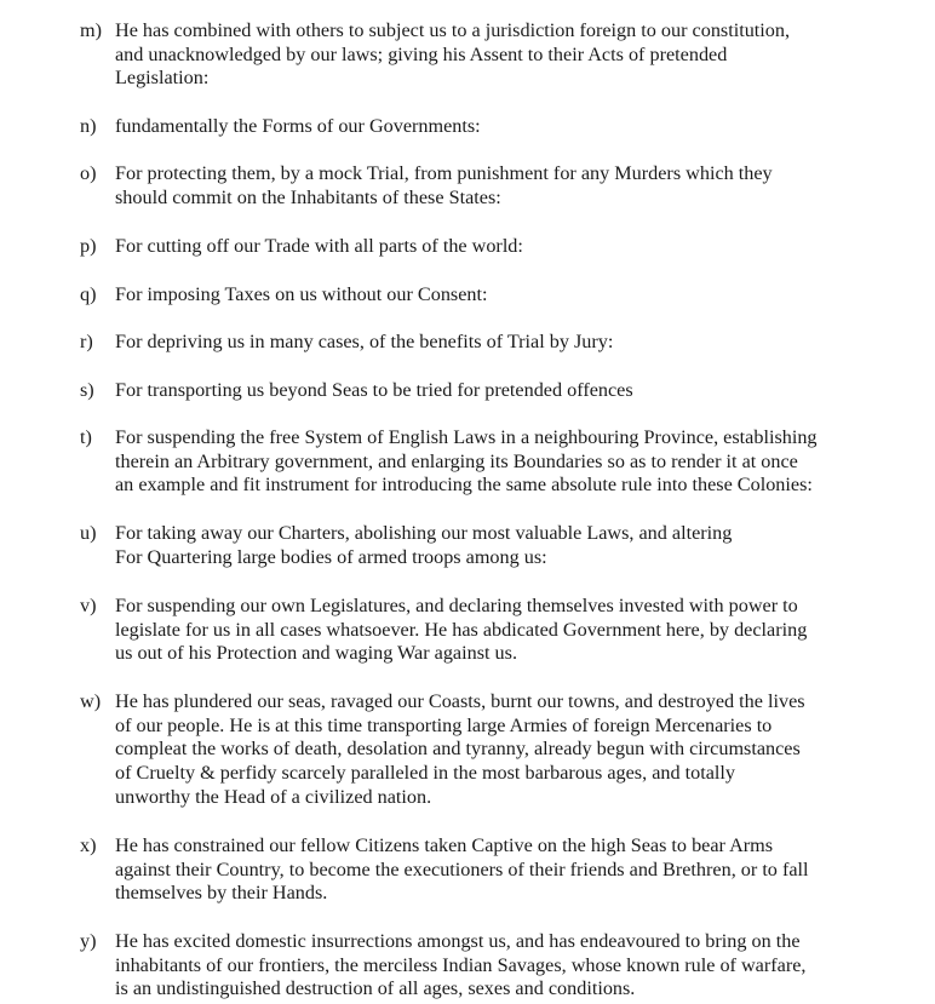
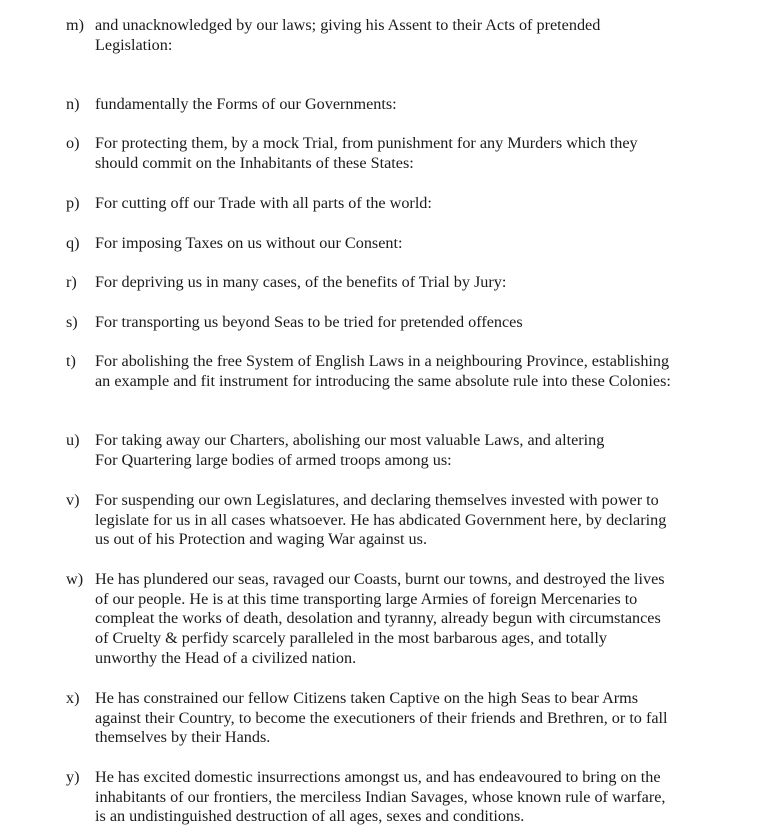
  m)
- He has combined with others to subject us to a jurisdiction foreign to our constitution,
  and unacknowledged by our laws; giving his Assent to their Acts of pretended
  Legislation:
  n)
  fundamentally the Forms of our Governments:
  o)
  For protecting them, by a mock Trial, from punishment for any Murders which they
  should commit on the Inhabitants of these States:
  p)
  For cutting off our Trade with all parts of the world:
  q)
  For imposing Taxes on us without our Consent:
  r)
  For depriving us in many cases, of the benefits of Trial by Jury:
  s)
  For transporting us beyond Seas to be tried for pretended offences
  t)
- For suspending the free System of English Laws in a neighbouring Province, establishing
+ For abolishing the free System of English Laws in a neighbouring Province, establishing
- therein an Arbitrary government, and enlarging its Boundaries so as to render it at once
  an example and fit instrument for introducing the same absolute rule into these Colonies:
  u)
  For taking away our Charters, abolishing our most valuable Laws, and altering
  For Quartering large bodies of armed troops among us:
  v)
  For suspending our own Legislatures, and declaring themselves invested with power to
  legislate for us in all cases whatsoever. He has abdicated Government here, by declaring
  us out of his Protection and waging War against us.
  w)
  He has plundered our seas, ravaged our Coasts, burnt our towns, and destroyed the lives
  of our people. He is at this time transporting large Armies of foreign Mercenaries to
  compleat the works of death, desolation and tyranny, already begun with circumstances
  of Cruelty & perfidy scarcely paralleled in the most barbarous ages, and totally
  unworthy the Head of a civilized nation.
  x)
  He has constrained our fellow Citizens taken Captive on the high Seas to bear Arms
  against their Country, to become the executioners of their friends and Brethren, or to fall
  themselves by their Hands.
  y)
  He has excited domestic insurrections amongst us, and has endeavoured to bring on the
  inhabitants of our frontiers, the merciless Indian Savages, whose known rule of warfare,
  is an undistinguished destruction of all ages, sexes and conditions.
